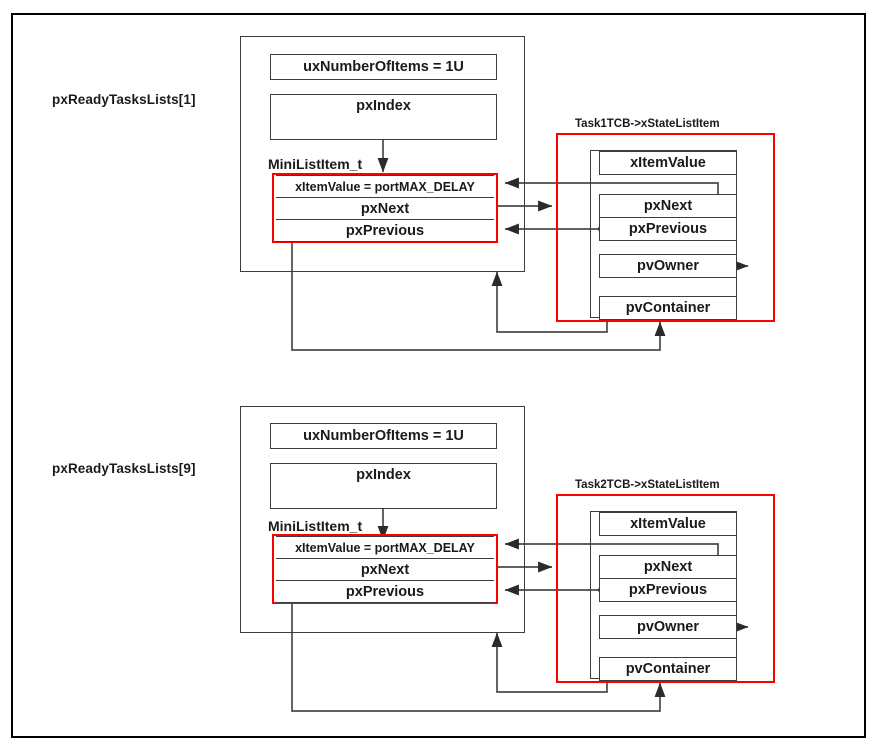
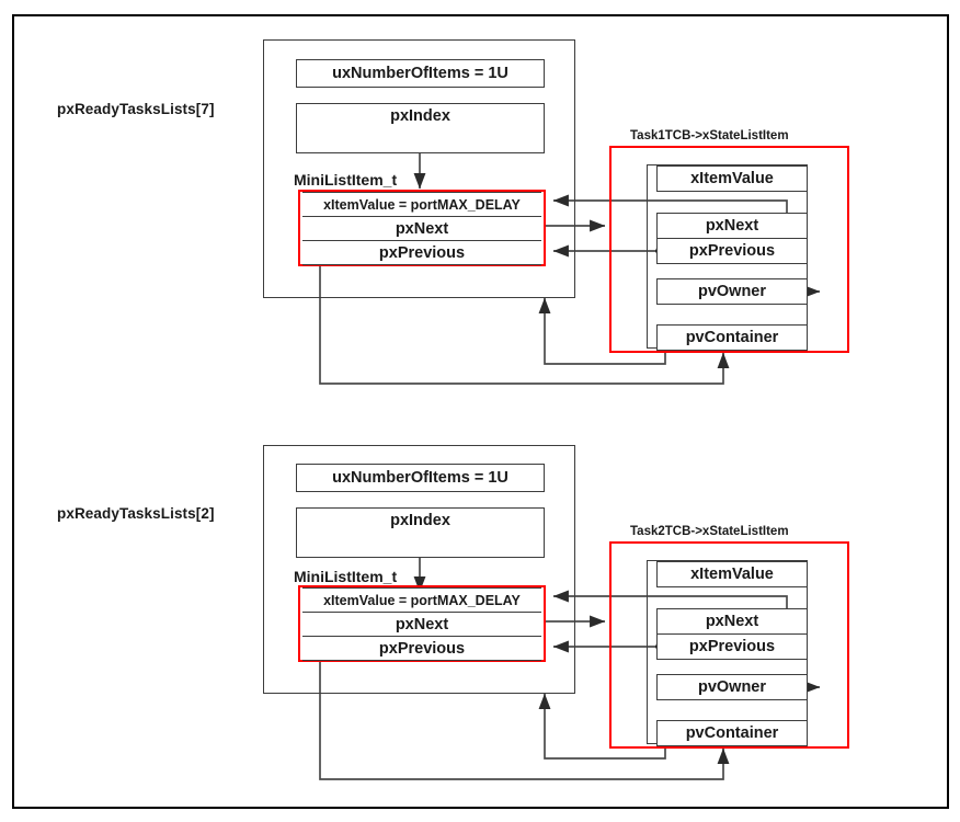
- pxReadyTasksLists[1]
+ pxReadyTasksLists[7]
  uxNumberOfItems = 1U
  pxIndex
  MiniListItem_t
  xItemValue = portMAX_DELAY
  pxNext
  pxPrevious
  Task1TCB->xStateListItem
  xItemValue
  pxNext
  pxPrevious
  pvOwner
  pvContainer
- pxReadyTasksLists[9]
+ pxReadyTasksLists[2]
  uxNumberOfItems = 1U
  pxIndex
  MiniListItem_t
  xItemValue = portMAX_DELAY
  pxNext
  pxPrevious
  Task2TCB->xStateListItem
  xItemValue
  pxNext
  pxPrevious
  pvOwner
  pvContainer
